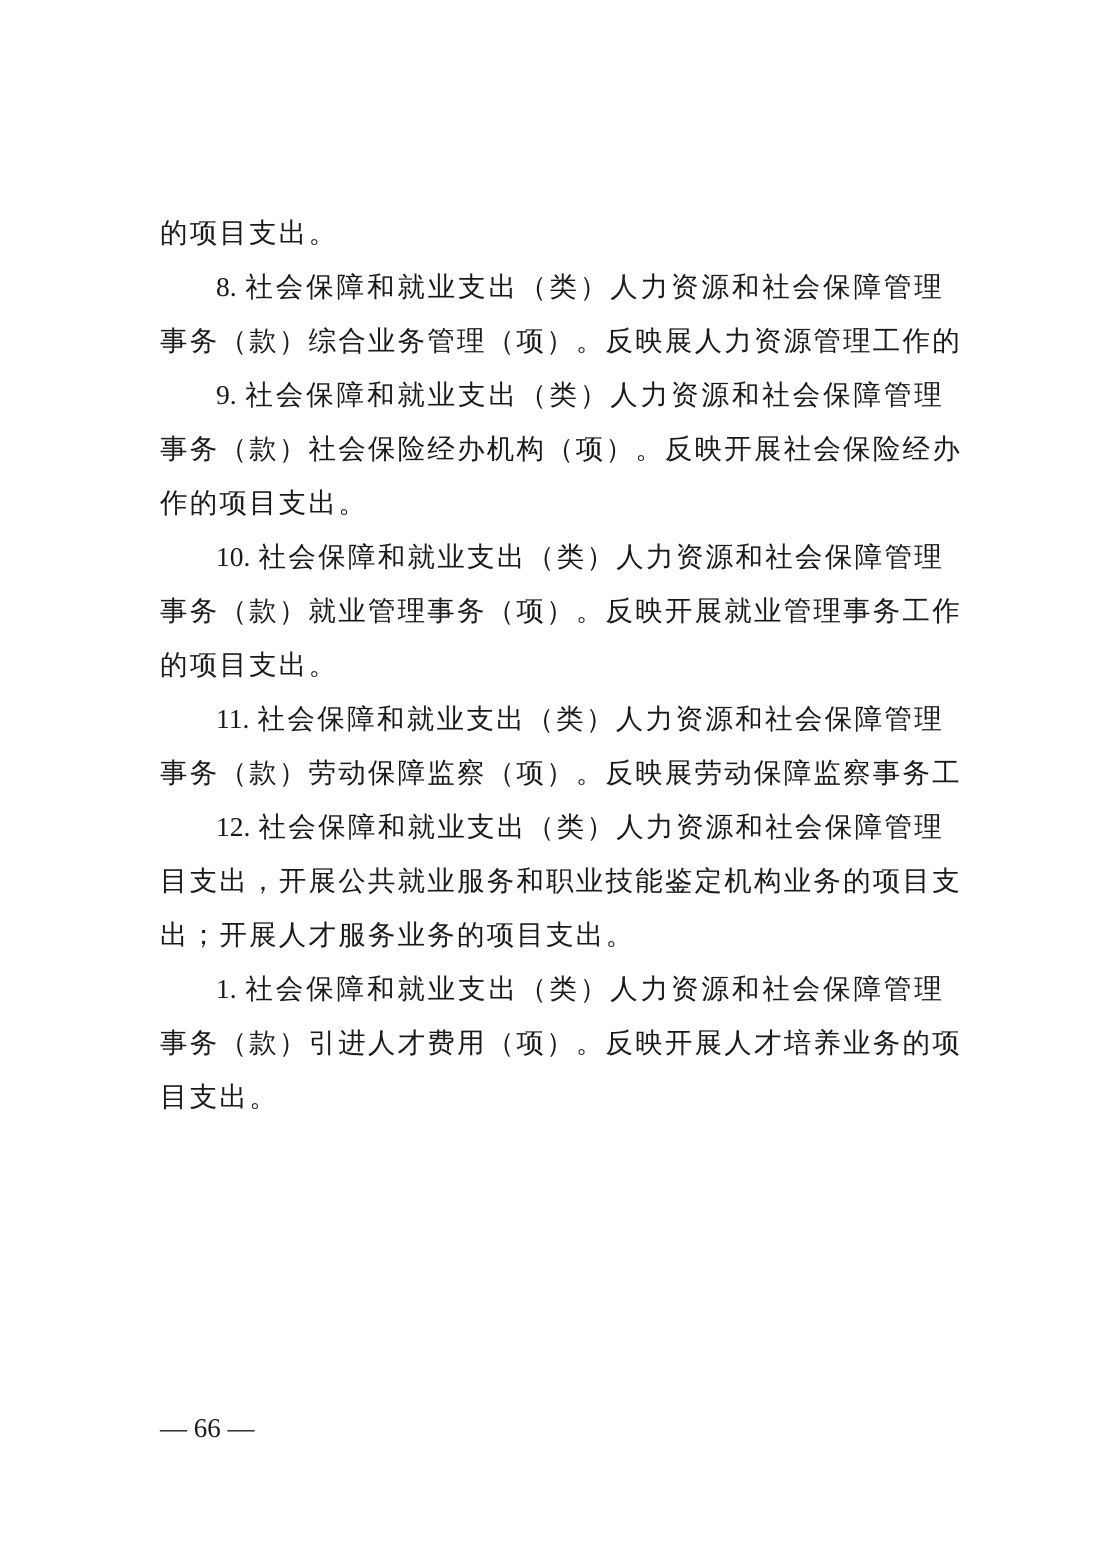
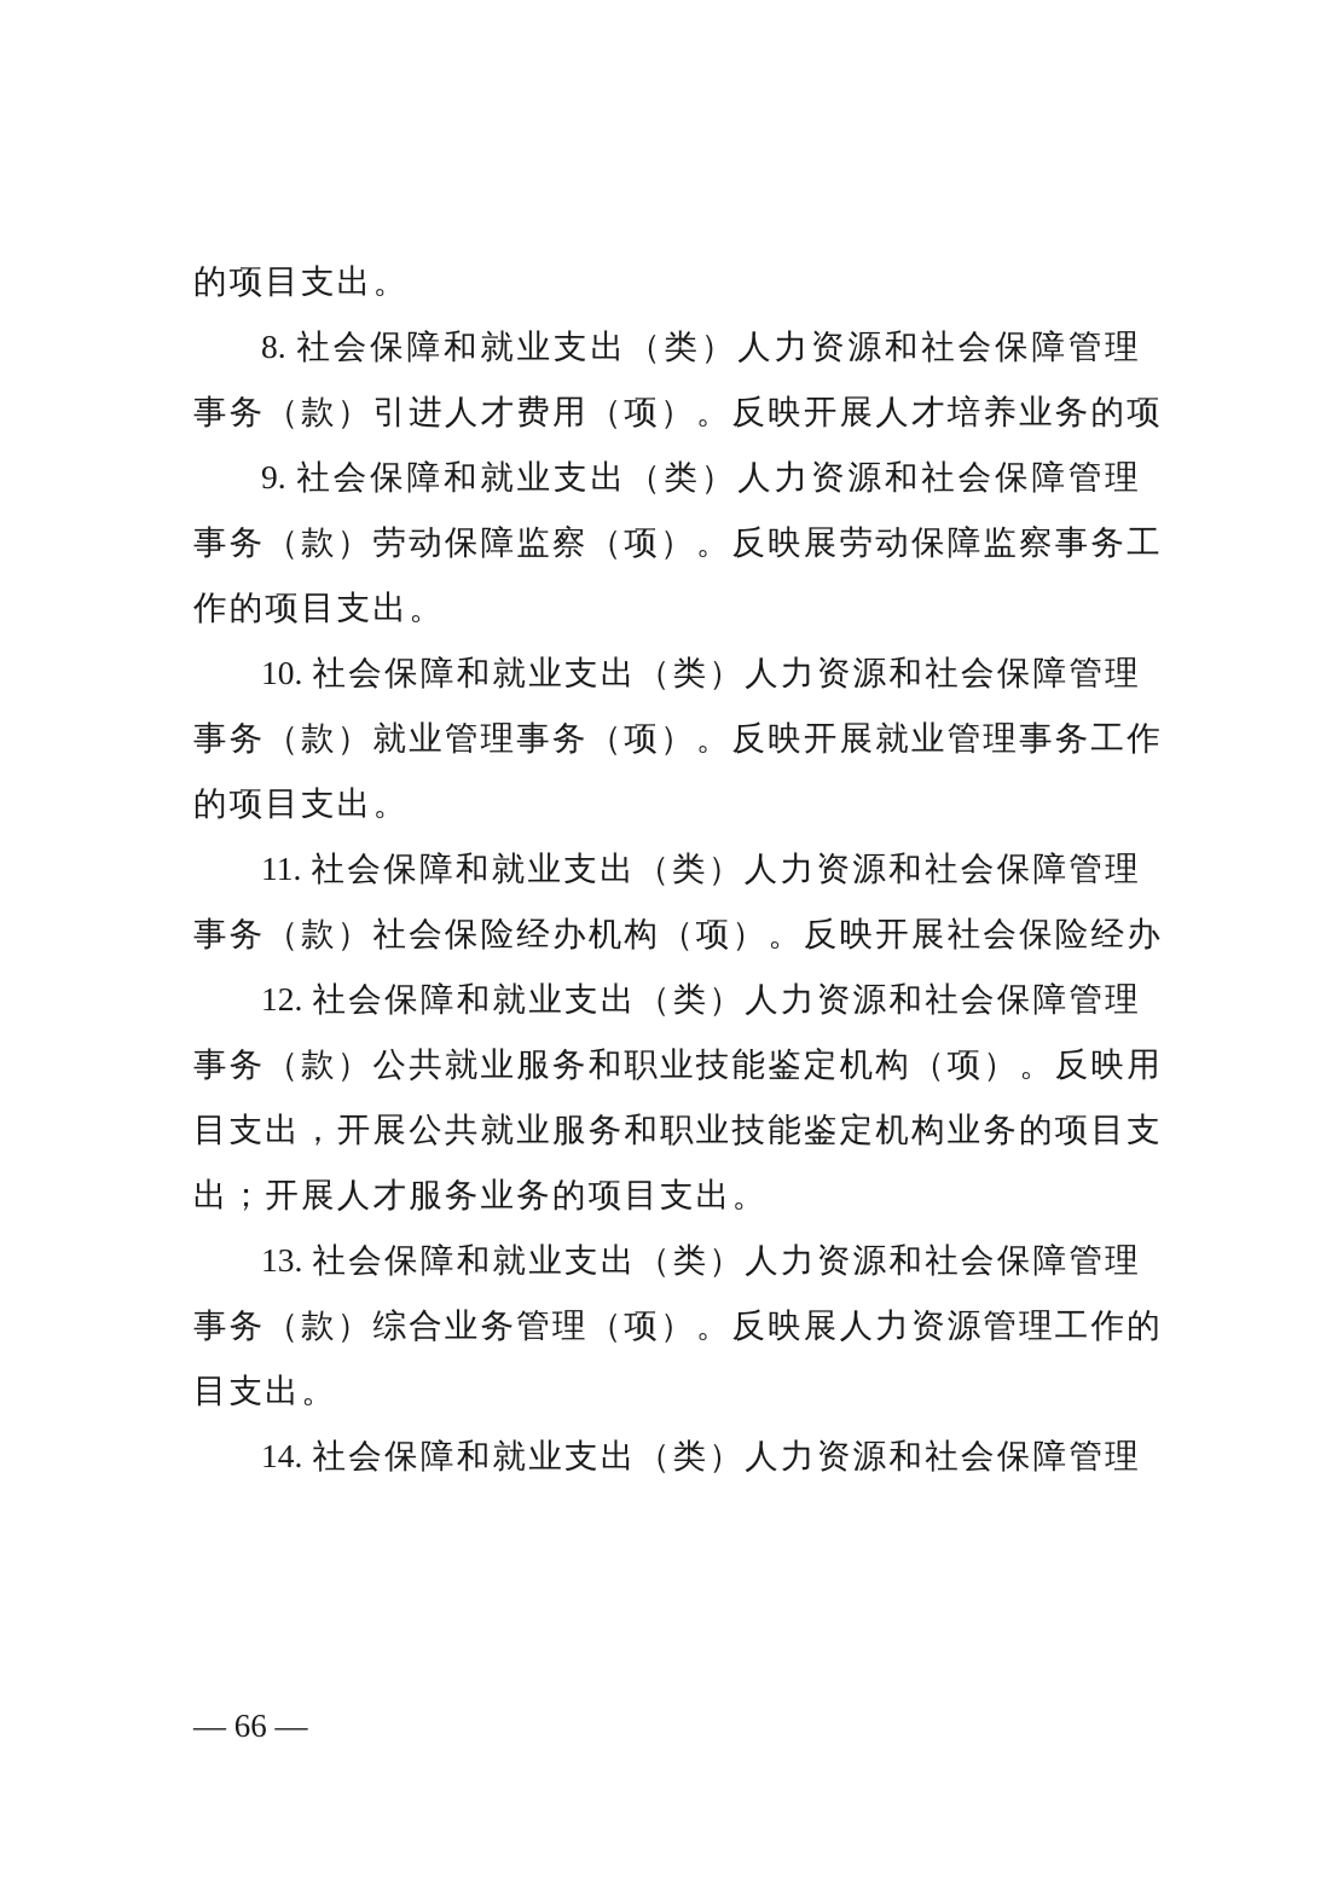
  的项目支出。
  8. 社会保障和就业支出（类）人力资源和社会保障管理
- 事务（款）综合业务管理（项）。反映展人力资源管理工作的
+ 事务（款）引进人才费用（项）。反映开展人才培养业务的项
  9. 社会保障和就业支出（类）人力资源和社会保障管理
- 事务（款）社会保险经办机构（项）。反映开展社会保险经办
+ 事务（款）劳动保障监察（项）。反映展劳动保障监察事务工
  作的项目支出。
  10. 社会保障和就业支出（类）人力资源和社会保障管理
  事务（款）就业管理事务（项）。反映开展就业管理事务工作
  的项目支出。
  11. 社会保障和就业支出（类）人力资源和社会保障管理
- 事务（款）劳动保障监察（项）。反映展劳动保障监察事务工
+ 事务（款）社会保险经办机构（项）。反映开展社会保险经办
  12. 社会保障和就业支出（类）人力资源和社会保障管理
+ 事务（款）公共就业服务和职业技能鉴定机构（项）。反映用
  目支出，开展公共就业服务和职业技能鉴定机构业务的项目支
  出；开展人才服务业务的项目支出。
- 1. 社会保障和就业支出（类）人力资源和社会保障管理
+ 13. 社会保障和就业支出（类）人力资源和社会保障管理
- 事务（款）引进人才费用（项）。反映开展人才培养业务的项
+ 事务（款）综合业务管理（项）。反映展人力资源管理工作的
  目支出。
+ 14. 社会保障和就业支出（类）人力资源和社会保障管理
  — 66 —
